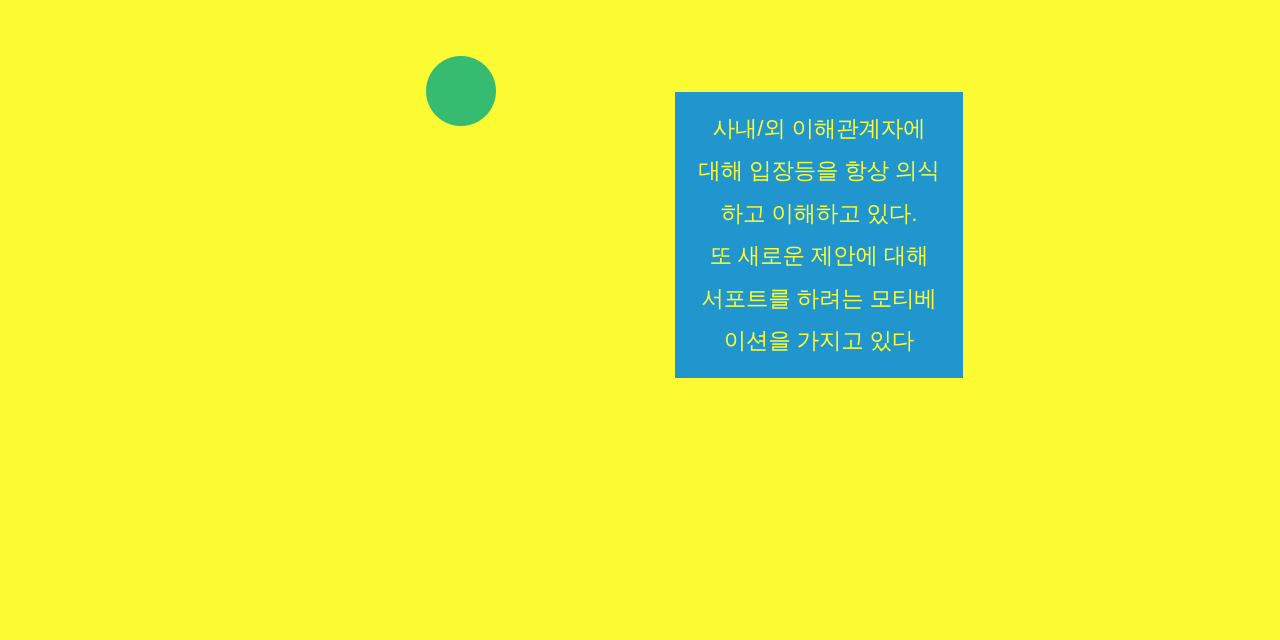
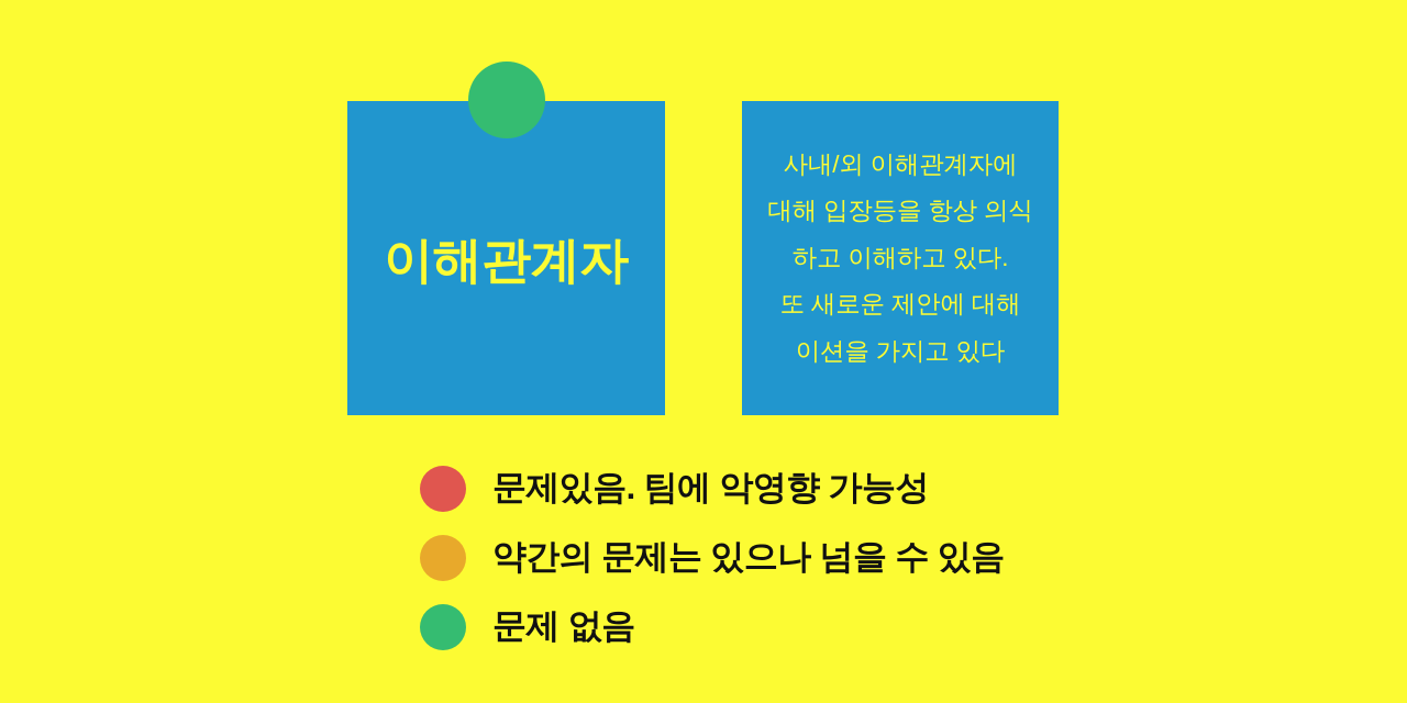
+ 이해관계자
  사내/외 이해관계자에
  대해 입장등을 항상 의식
  하고 이해하고 있다.
  또 새로운 제안에 대해
- 서포트를 하려는 모티베
  이션을 가지고 있다
+ 문제있음. 팀에 악영향 가능성
+ 약간의 문제는 있으나 넘을 수 있음
+ 문제 없음
